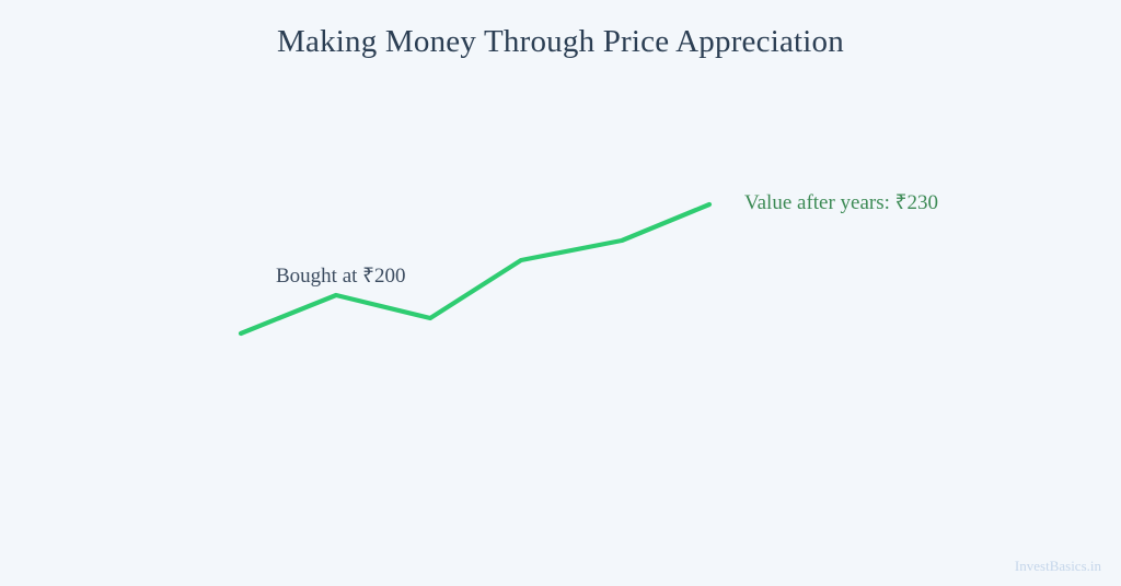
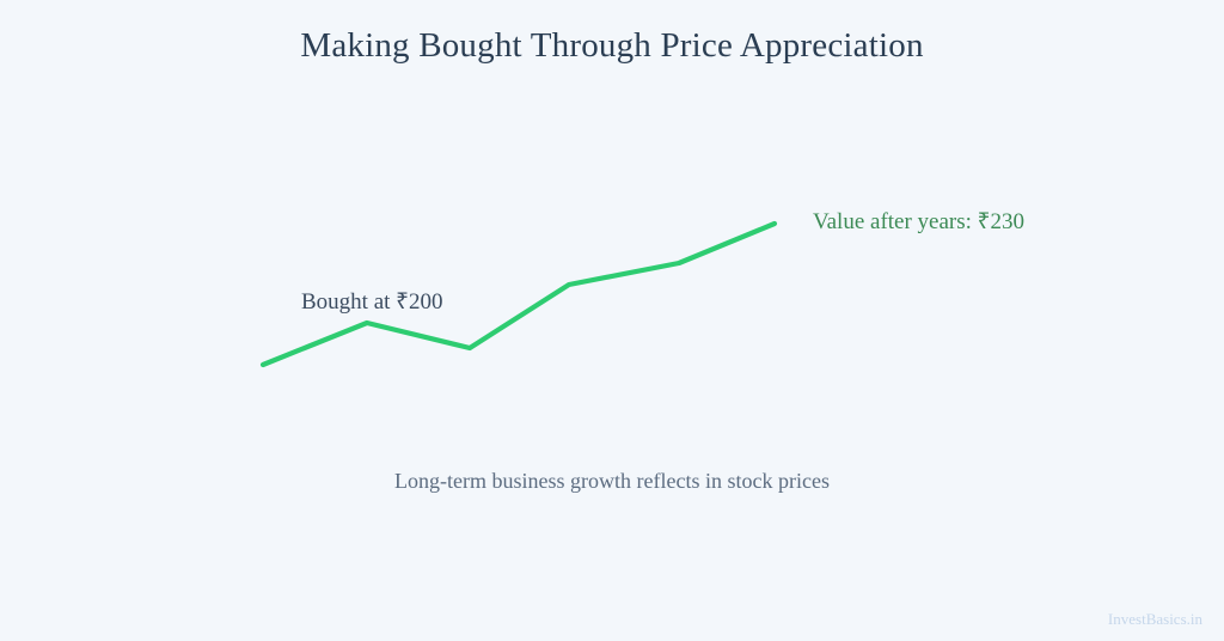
- Making Money Through Price Appreciation
+ Making Bought Through Price Appreciation
  Bought at ₹200
  Value after years: ₹230
+ Long-term business growth reflects in stock prices
  InvestBasics.in
